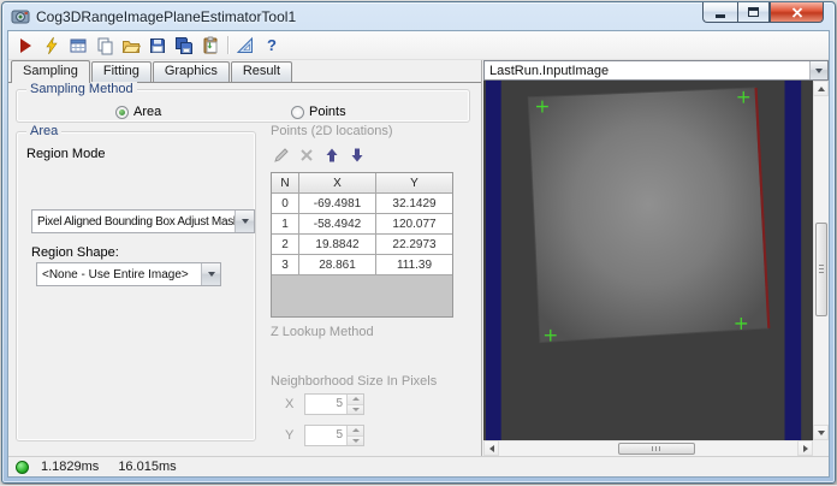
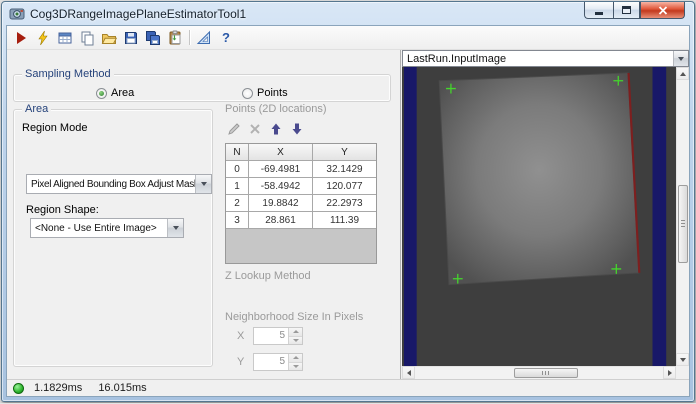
  Cog3DRangeImagePlaneEstimatorTool1
  ?
- Sampling
- Fitting
- Graphics
- Result
  Sampling Method
  Area
  Points
  Area
  Region Mode
  Pixel Aligned Bounding Box Adjust Mas
  Region Shape:
  <None - Use Entire Image>
  Points (2D locations)
  N
  X
  Y
  0
  -69.4981
  32.1429
  1
  -58.4942
  120.077
  2
  19.8842
  22.2973
  3
  28.861
  111.39
  Z Lookup Method
  Neighborhood Size In Pixels
  X
  5
  Y
  5
  LastRun.InputImage
  1.1829ms
  16.015ms
